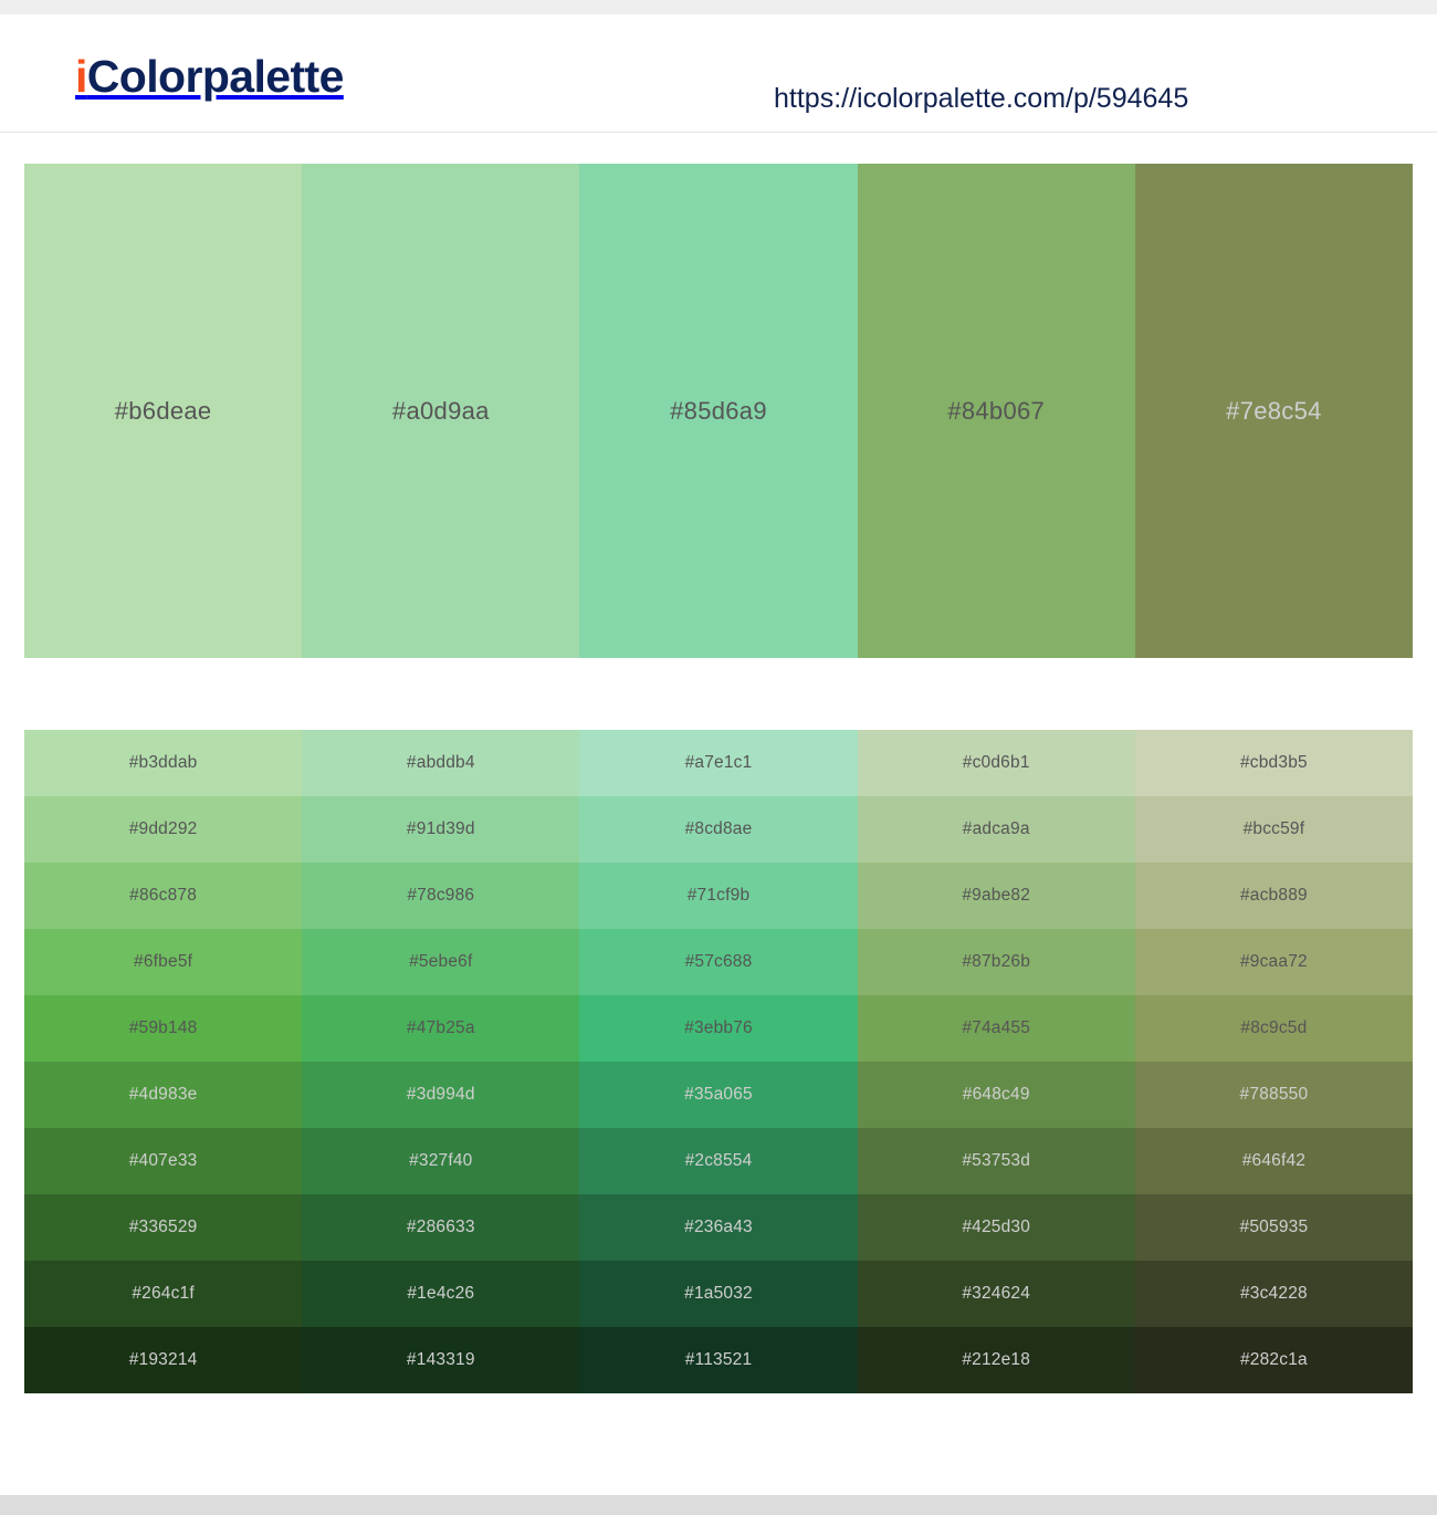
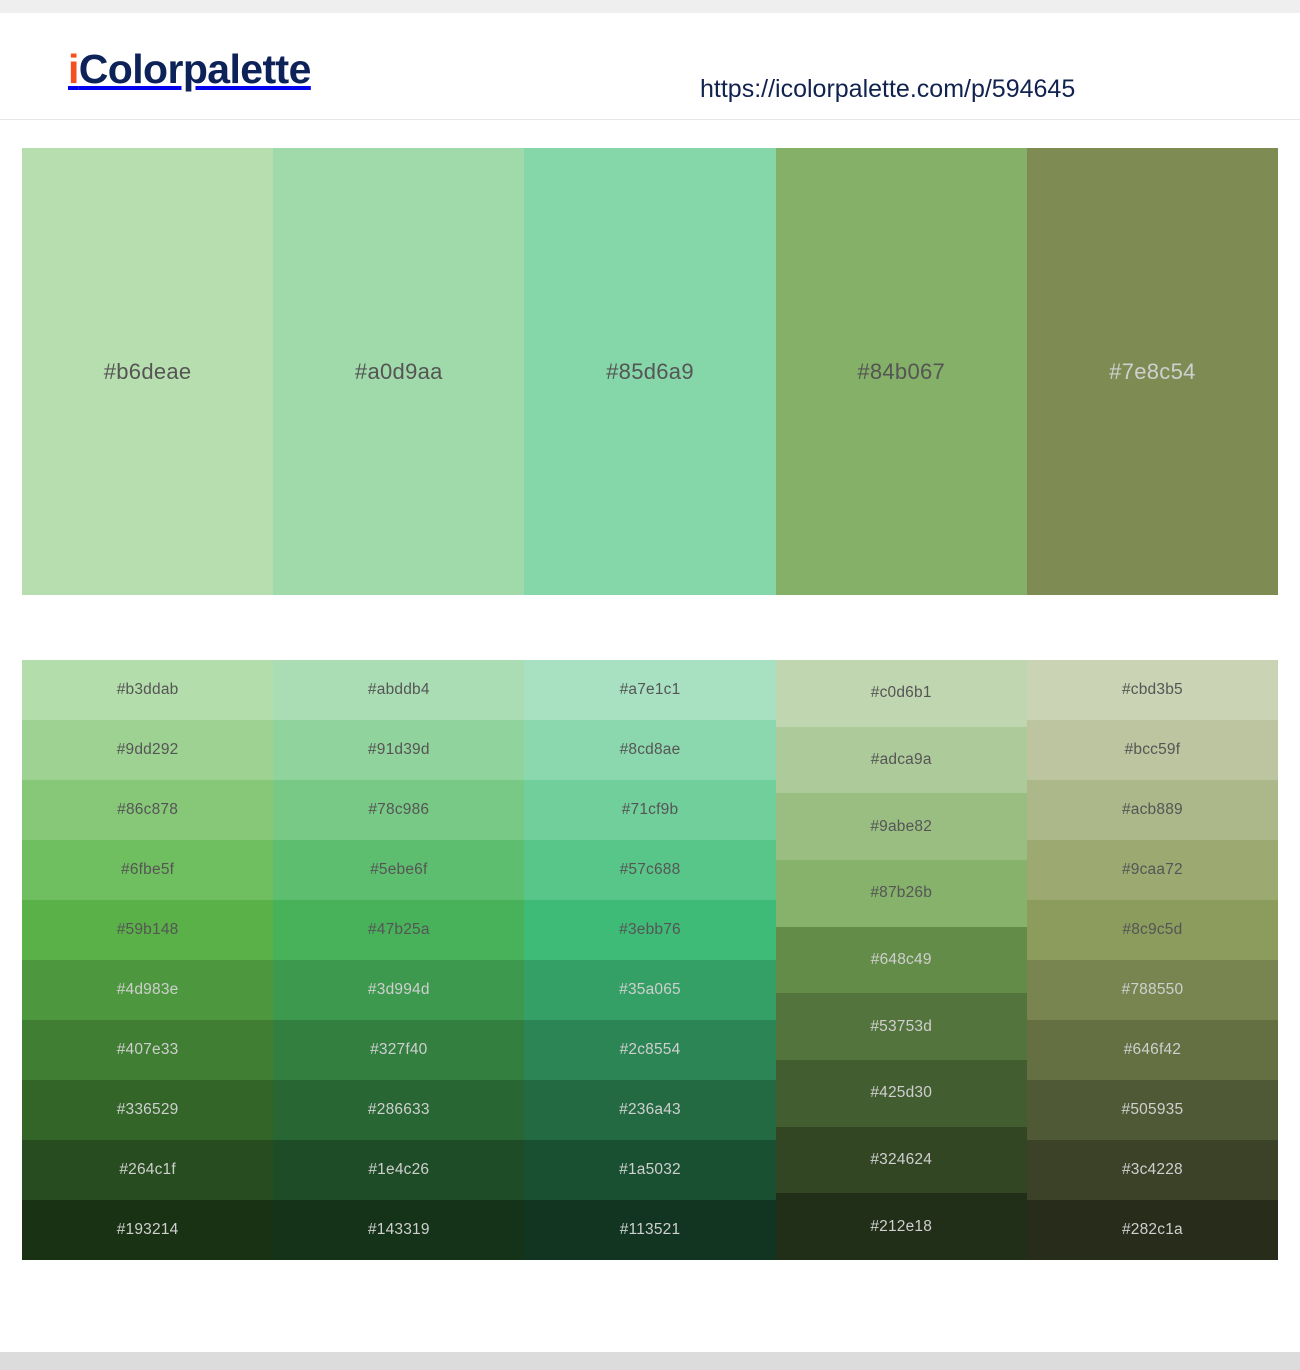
  iColorpalette
  https://icolorpalette.com/p/594645
  #b6deae
  #a0d9aa
  #85d6a9
  #84b067
  #7e8c54
  #b3ddab
  #9dd292
  #86c878
  #6fbe5f
  #59b148
  #4d983e
  #407e33
  #336529
  #264c1f
  #193214
  #abddb4
  #91d39d
  #78c986
  #5ebe6f
  #47b25a
  #3d994d
  #327f40
  #286633
  #1e4c26
  #143319
  #a7e1c1
  #8cd8ae
  #71cf9b
  #57c688
  #3ebb76
  #35a065
  #2c8554
  #236a43
  #1a5032
  #113521
  #c0d6b1
  #adca9a
  #9abe82
  #87b26b
- #74a455
  #648c49
  #53753d
  #425d30
  #324624
  #212e18
  #cbd3b5
  #bcc59f
  #acb889
  #9caa72
  #8c9c5d
  #788550
  #646f42
  #505935
  #3c4228
  #282c1a
